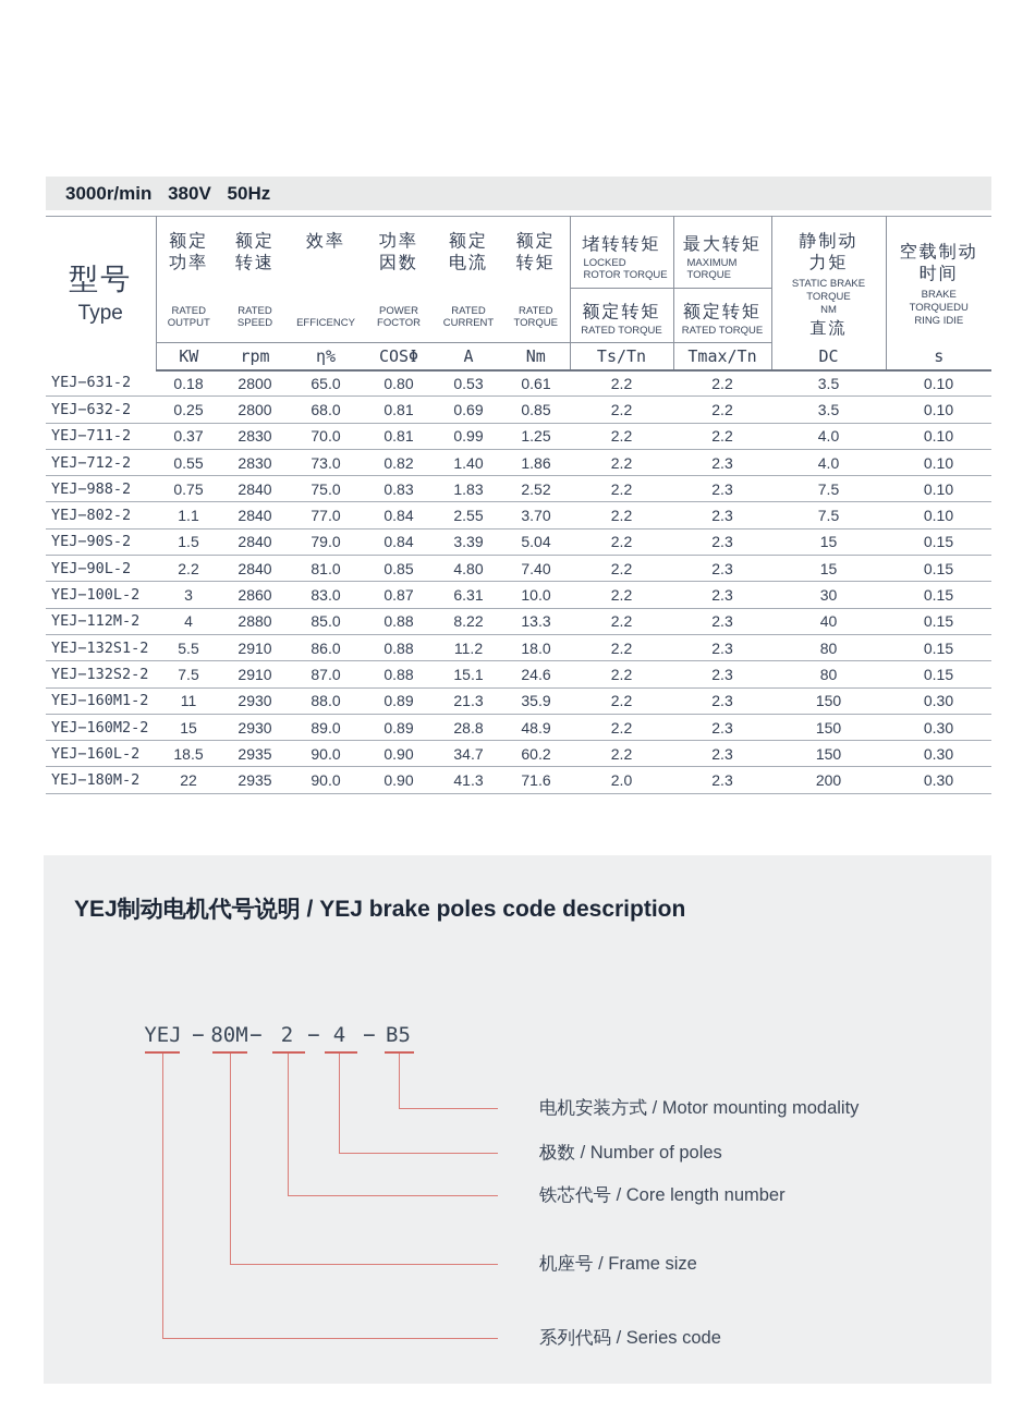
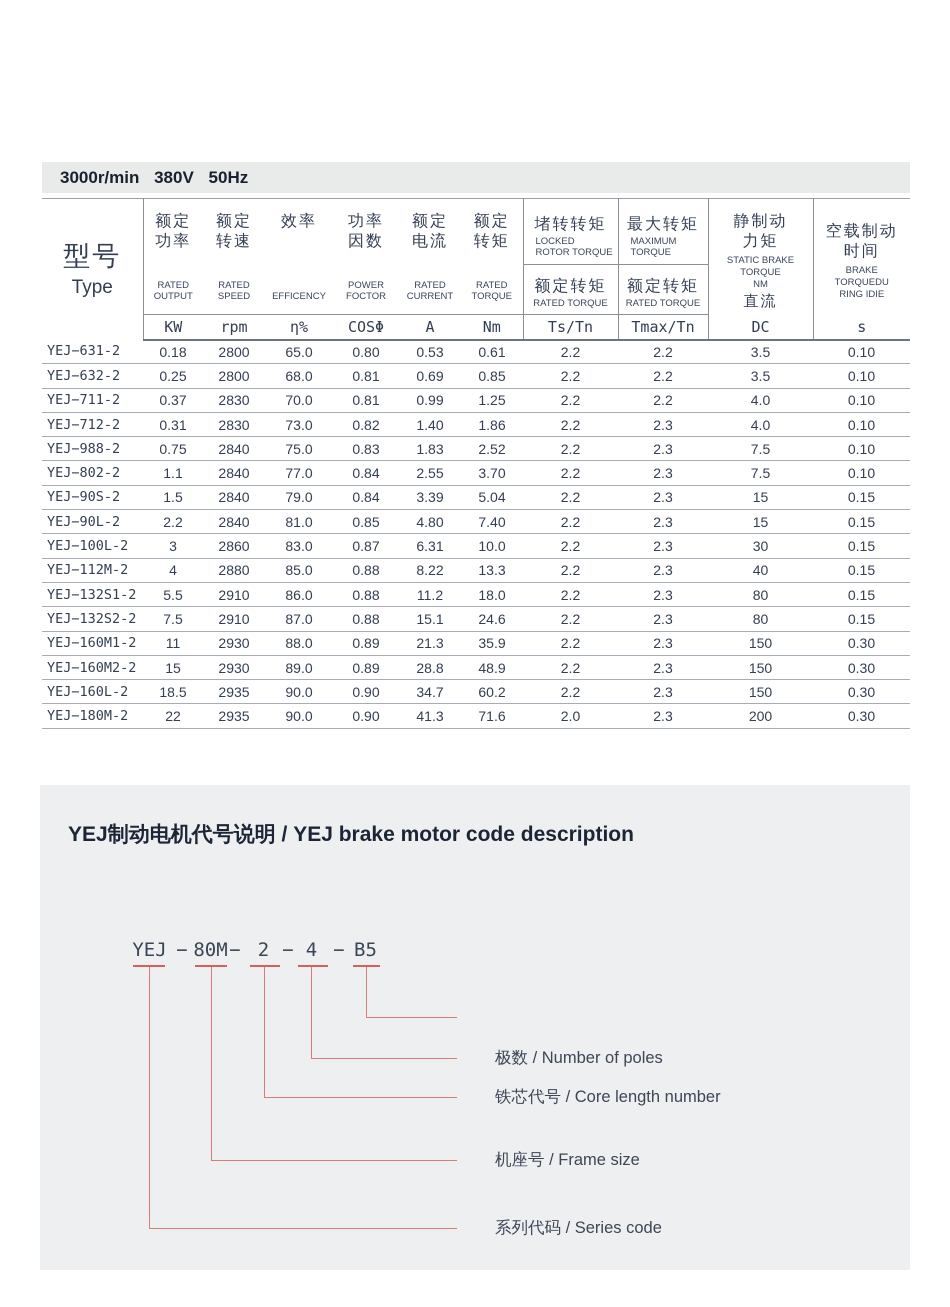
  3000r/min 380V 50Hz
  型号 Type	额定 功率RATED OUTPUT	额定 转速RATED SPEED	效率EFFICENCY	功率 因数POWER FOCTOR	额定 电流RATED CURRENT	额定 转矩RATED TORQUE	堵转转矩LOCKED ROTOR TORQUE	最大转矩MAXIMUM TORQUE	静制动 力矩 STATIC BRAKE TORQUE NM 直流	空载制动 时间 BRAKE TORQUEDU RING IDIE
  额定转矩RATED TORQUE	额定转矩RATED TORQUE
  KW	rpm	η%	COSΦ	A	Nm	Ts/Tn	Tmax/Tn	DC	s
  YEJ−631-2	0.18	2800	65.0	0.80	0.53	0.61	2.2	2.2	3.5	0.10
  YEJ−632-2	0.25	2800	68.0	0.81	0.69	0.85	2.2	2.2	3.5	0.10
  YEJ−711-2	0.37	2830	70.0	0.81	0.99	1.25	2.2	2.2	4.0	0.10
- YEJ−712-2	0.55	2830	73.0	0.82	1.40	1.86	2.2	2.3	4.0	0.10
+ YEJ−712-2	0.31	2830	73.0	0.82	1.40	1.86	2.2	2.3	4.0	0.10
  YEJ−988-2	0.75	2840	75.0	0.83	1.83	2.52	2.2	2.3	7.5	0.10
  YEJ−802-2	1.1	2840	77.0	0.84	2.55	3.70	2.2	2.3	7.5	0.10
  YEJ−90S-2	1.5	2840	79.0	0.84	3.39	5.04	2.2	2.3	15	0.15
  YEJ−90L-2	2.2	2840	81.0	0.85	4.80	7.40	2.2	2.3	15	0.15
  YEJ−100L-2	3	2860	83.0	0.87	6.31	10.0	2.2	2.3	30	0.15
  YEJ−112M-2	4	2880	85.0	0.88	8.22	13.3	2.2	2.3	40	0.15
  YEJ−132S1-2	5.5	2910	86.0	0.88	11.2	18.0	2.2	2.3	80	0.15
  YEJ−132S2-2	7.5	2910	87.0	0.88	15.1	24.6	2.2	2.3	80	0.15
  YEJ−160M1-2	11	2930	88.0	0.89	21.3	35.9	2.2	2.3	150	0.30
  YEJ−160M2-2	15	2930	89.0	0.89	28.8	48.9	2.2	2.3	150	0.30
  YEJ−160L-2	18.5	2935	90.0	0.90	34.7	60.2	2.2	2.3	150	0.30
  YEJ−180M-2	22	2935	90.0	0.90	41.3	71.6	2.0	2.3	200	0.30
- YEJ制动电机代号说明 / YEJ brake poles code description
+ YEJ制动电机代号说明 / YEJ brake motor code description
  YEJ
  −
  80M
  −
  2
  −
  4
  −
  B5
- 电机安装方式 / Motor mounting modality
  极数 / Number of poles
  铁芯代号 / Core length number
  机座号 / Frame size
  系列代码 / Series code
